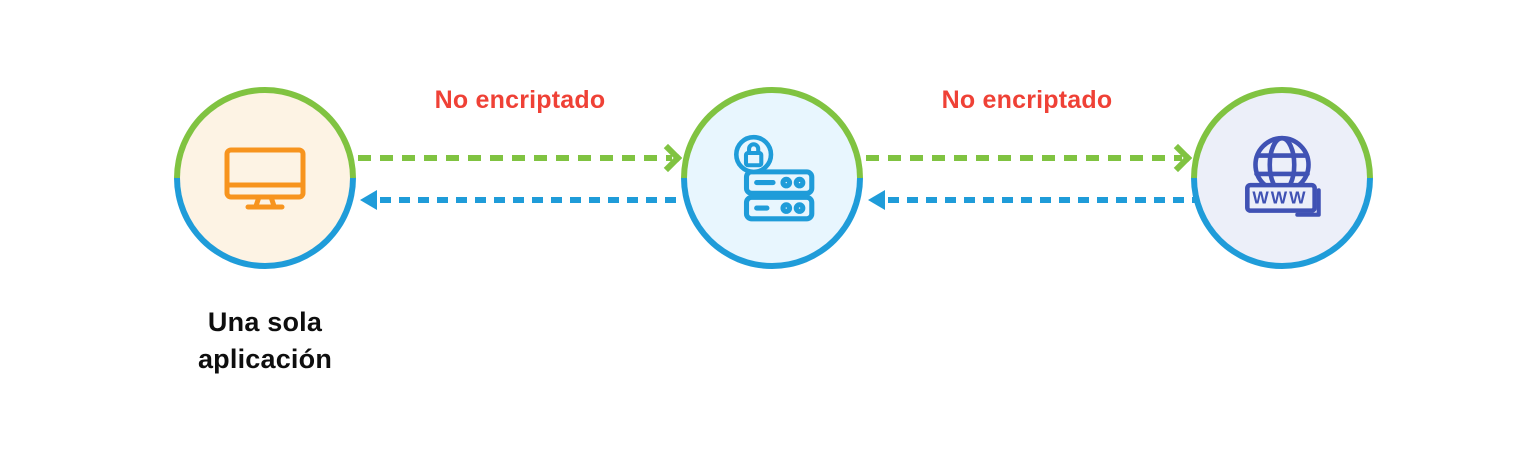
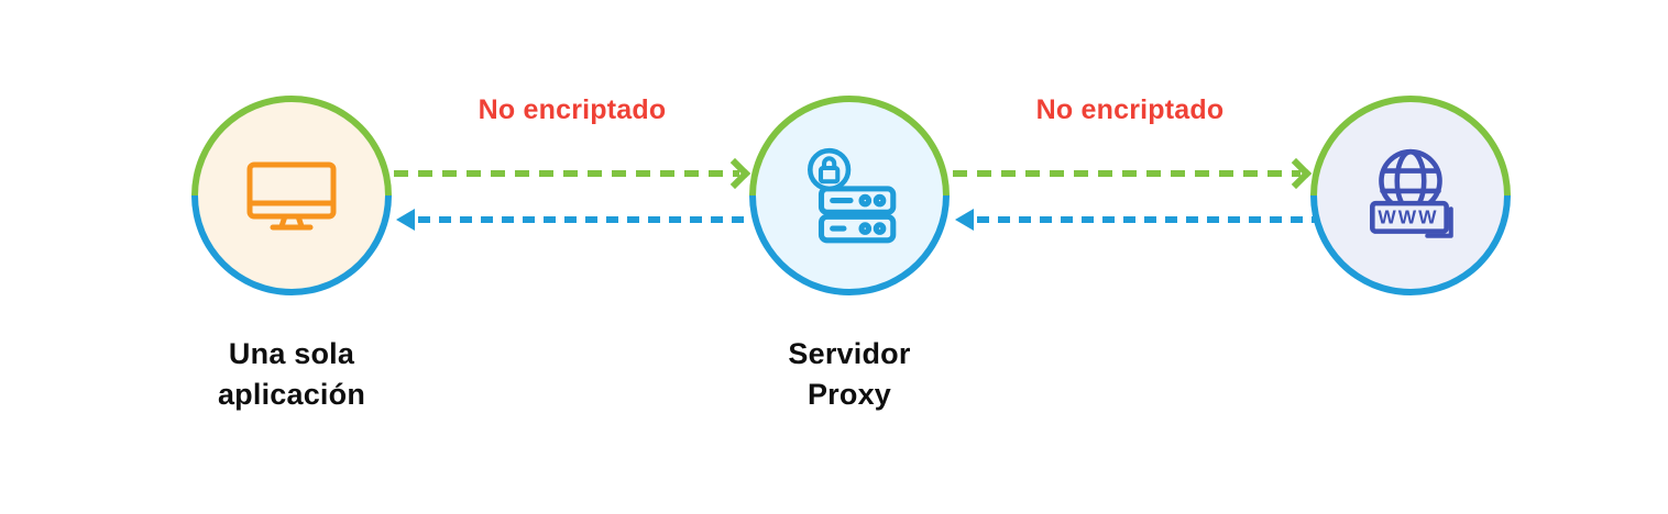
  Una sola
  aplicación
  No encriptado
+ Servidor
+ Proxy
  No encriptado
  WWW
